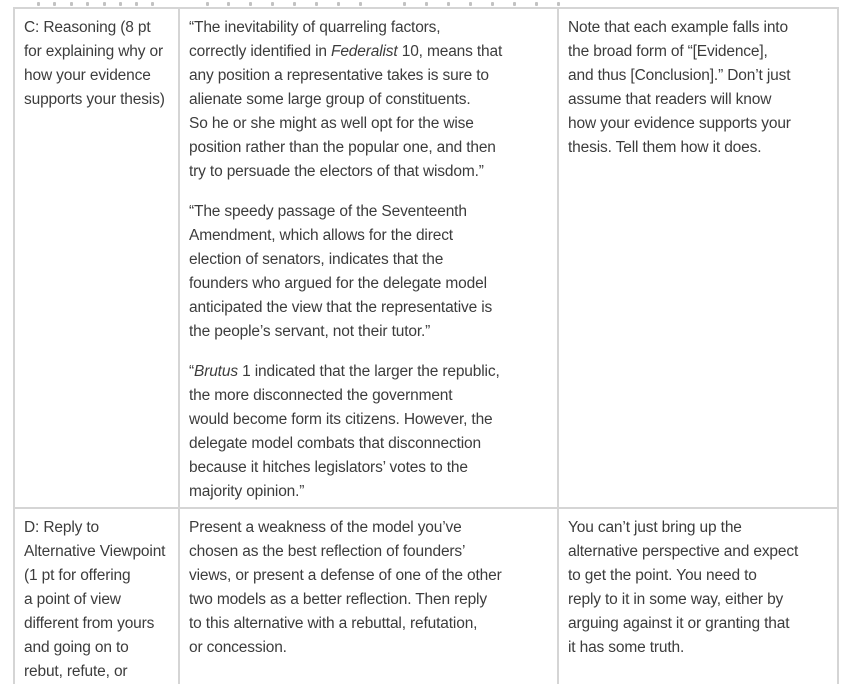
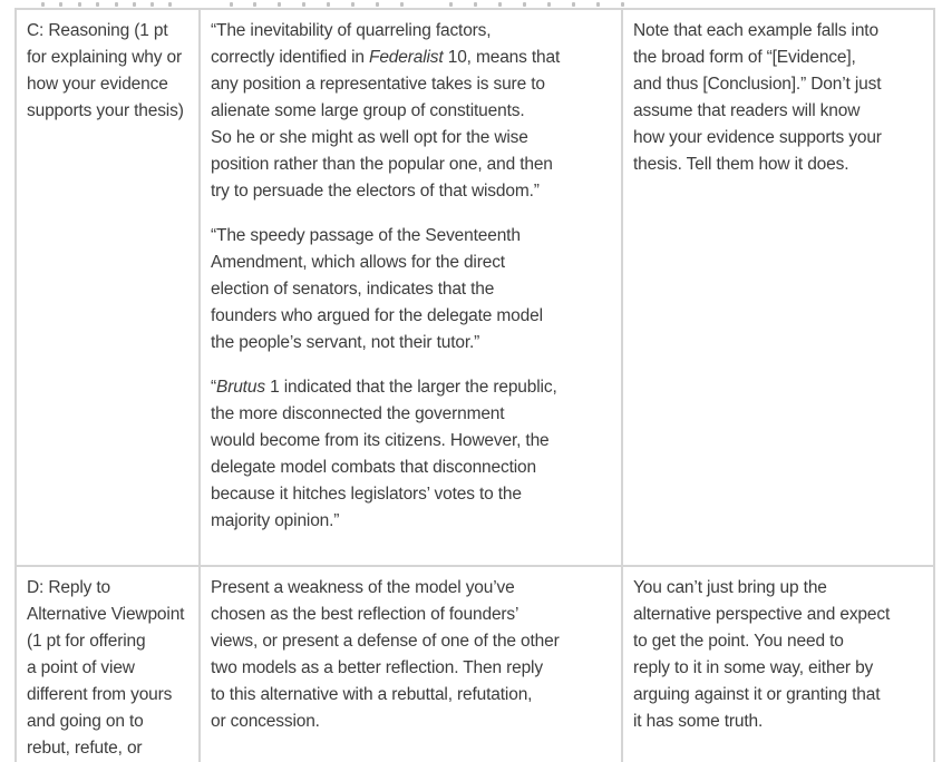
- C: Reasoning (8 pt
+ C: Reasoning (1 pt
  for explaining why or
  how your evidence
  supports your thesis)
  “The inevitability of quarreling factors,
  correctly identified in Federalist 10, means that
  any position a representative takes is sure to
  alienate some large group of constituents.
  So he or she might as well opt for the wise
  position rather than the popular one, and then
  try to persuade the electors of that wisdom.”
  “The speedy passage of the Seventeenth
  Amendment, which allows for the direct
  election of senators, indicates that the
  founders who argued for the delegate model
- anticipated the view that the representative is
  the people’s servant, not their tutor.”
  “Brutus 1 indicated that the larger the republic,
  the more disconnected the government
- would become form its citizens. However, the
+ would become from its citizens. However, the
  delegate model combats that disconnection
  because it hitches legislators’ votes to the
  majority opinion.”
  Note that each example falls into
  the broad form of “[Evidence],
  and thus [Conclusion].” Don’t just
  assume that readers will know
  how your evidence supports your
  thesis. Tell them how it does.
  D: Reply to
  Alternative Viewpoint
  (1 pt for offering
  a point of view
  different from yours
  and going on to
  rebut, refute, or
  Present a weakness of the model you’ve
  chosen as the best reflection of founders’
  views, or present a defense of one of the other
  two models as a better reflection. Then reply
  to this alternative with a rebuttal, refutation,
  or concession.
  You can’t just bring up the
  alternative perspective and expect
  to get the point. You need to
  reply to it in some way, either by
  arguing against it or granting that
  it has some truth.
